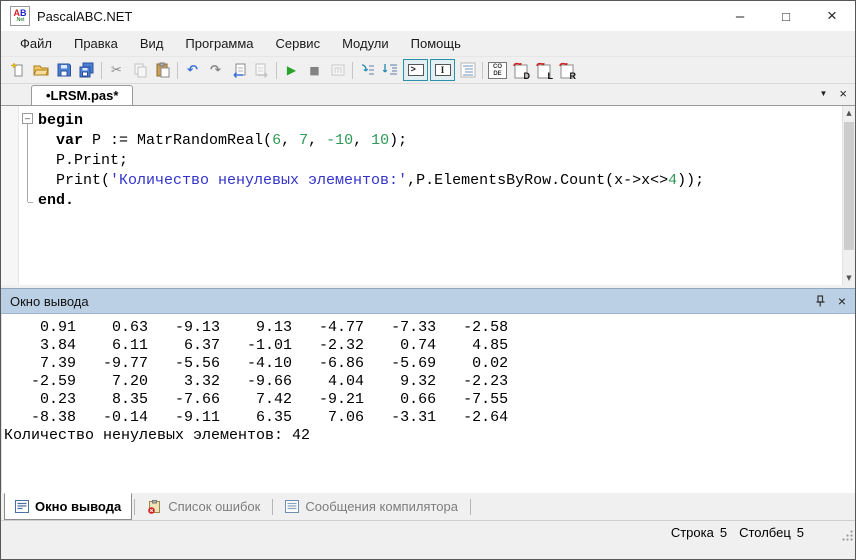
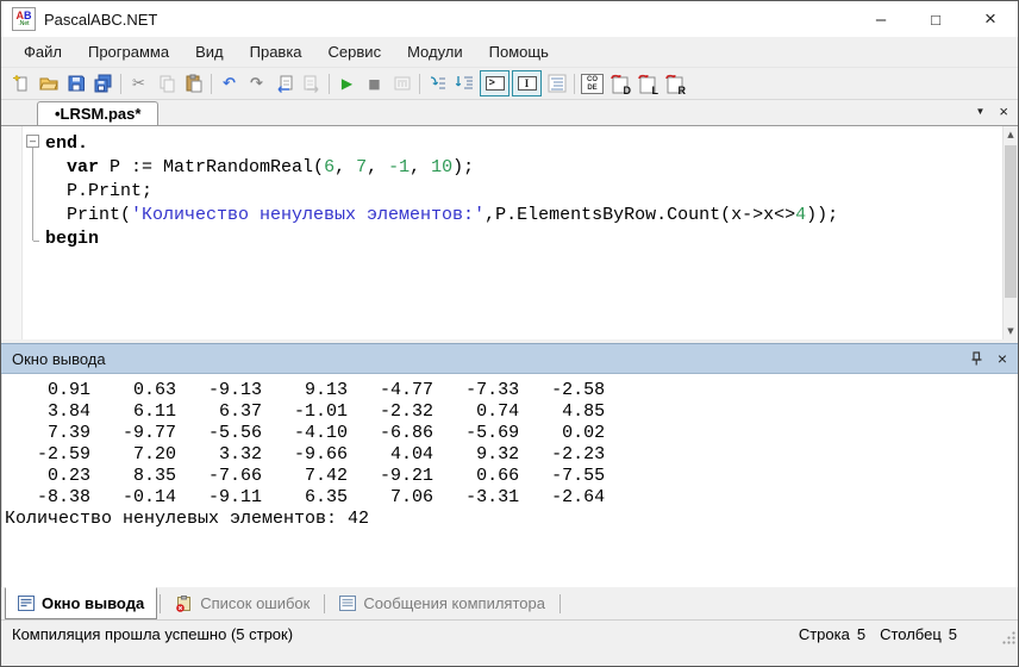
  AB
  PascalABC.NET
  –
  □
  ×
  Файл
- Правка
+ Программа
  Вид
- Программа
+ Правка
  Сервис
  Модули
  Помощь
  ✂
  ↶
  ↷
  ▶
  ■
  >
  I
  D
  L
  R
  •LRSM.pas*
  ▼
  ×
  –
- begin
+ end.
- var P := MatrRandomReal(6, 7, -10, 10);
+ var P := MatrRandomReal(6, 7, -1, 10);
  P.Print;
  Print('Количество ненулевых элементов:',P.ElementsByRow.Count(x->x<>4));
- end.
+ begin
  ▲
  ▼
  Окно вывода
  ×
  0.91 0.63 -9.13 9.13 -4.77 -7.33 -2.58
  3.84 6.11 6.37 -1.01 -2.32 0.74 4.85
  7.39 -9.77 -5.56 -4.10 -6.86 -5.69 0.02
  -2.59 7.20 3.32 -9.66 4.04 9.32 -2.23
  0.23 8.35 -7.66 7.42 -9.21 0.66 -7.55
  -8.38 -0.14 -9.11 6.35 7.06 -3.31 -2.64
  Количество ненулевых элементов: 42
  Окно вывода
  Список ошибок
  Сообщения компилятора
+ Компиляция прошла успешно (5 строк)
  Строка
  5
  Столбец
  5
